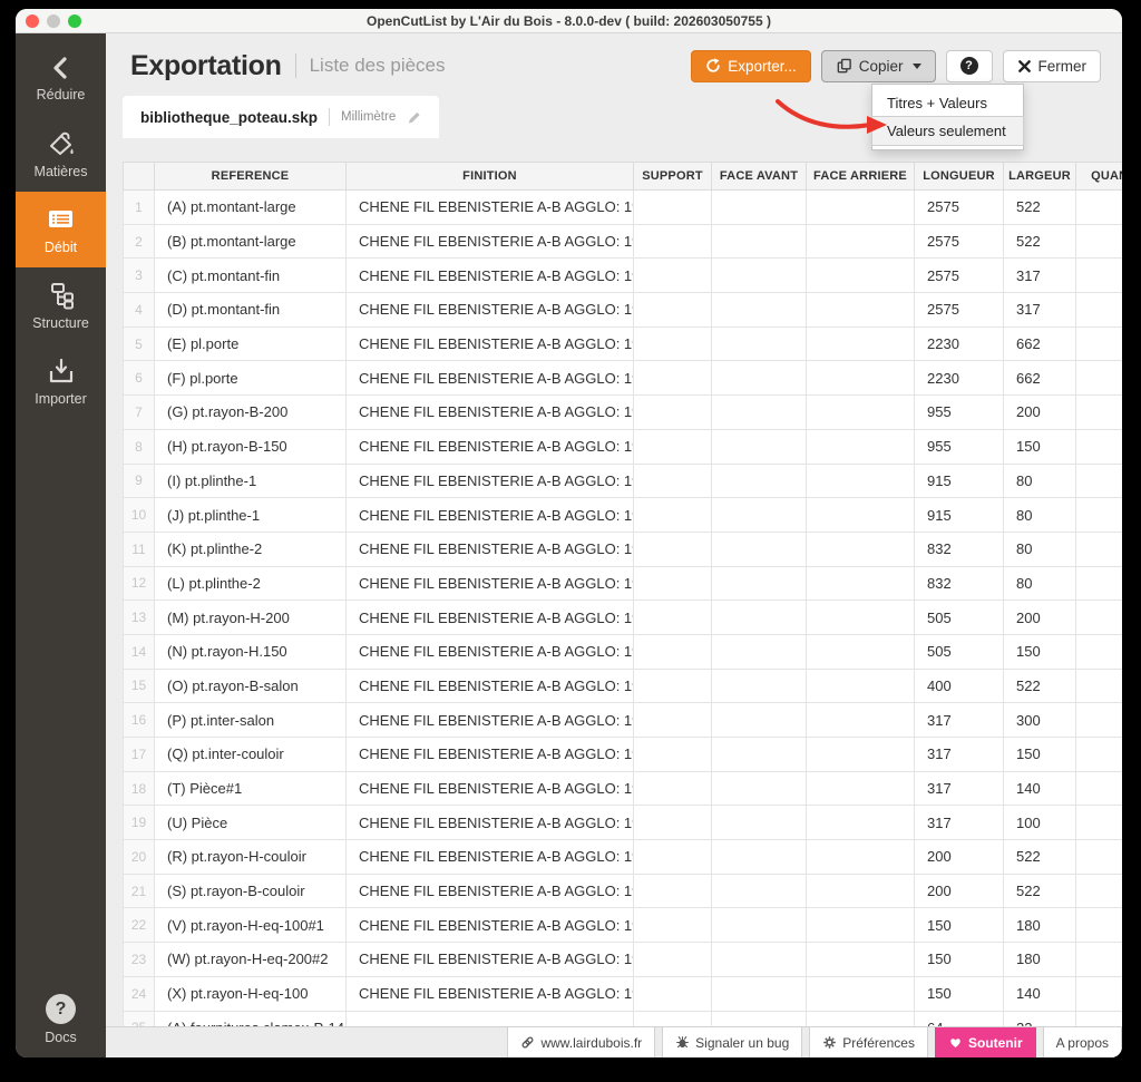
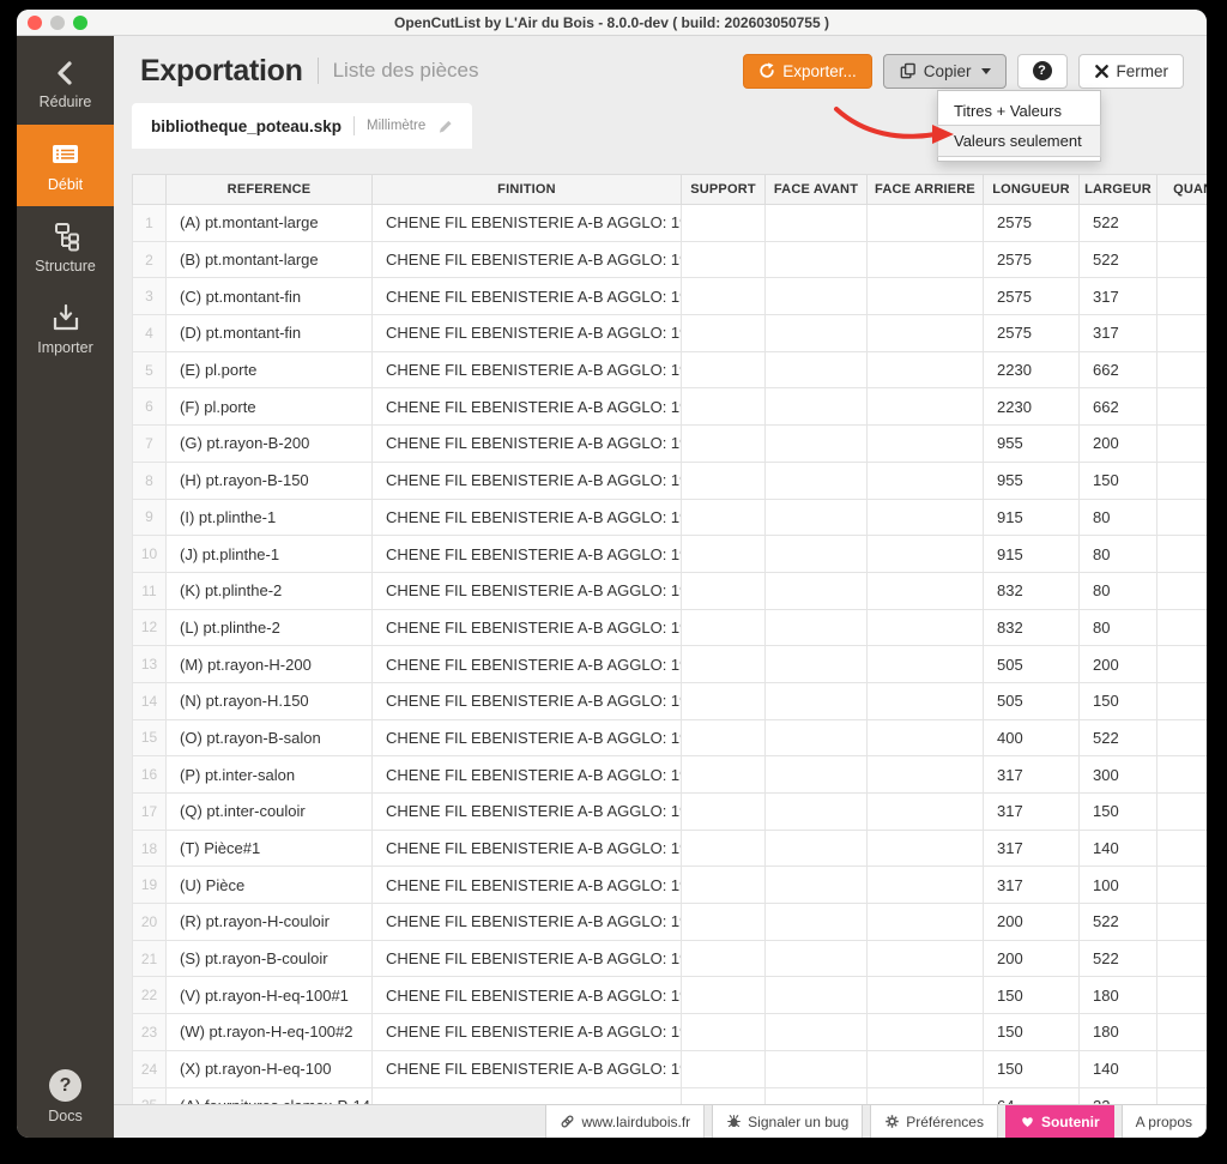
  OpenCutList by L'Air du Bois - 8.0.0-dev ( build: 202603050755 )
  Réduire
- Matières
  Débit
  Structure
  Importer
  ?
  Docs
  Exportation
  Liste des pièces
  Exporter...
  Copier
  ?
  Fermer
  Titres + Valeurs
  Valeurs seulement
  bibliotheque_poteau.skp
  Millimètre
  	REFERENCE	FINITION	SUPPORT	FACE AVANT	FACE ARRIERE	LONGUEUR	LARGEUR	QUA
  1	(A) pt.montant-large	CHENE FIL EBENISTERIE A-B AGGLO: 1				2575	522
  2	(B) pt.montant-large	CHENE FIL EBENISTERIE A-B AGGLO: 1				2575	522
  3	(C) pt.montant-fin	CHENE FIL EBENISTERIE A-B AGGLO: 1				2575	317
  4	(D) pt.montant-fin	CHENE FIL EBENISTERIE A-B AGGLO: 1				2575	317
  5	(E) pl.porte	CHENE FIL EBENISTERIE A-B AGGLO: 1				2230	662
  6	(F) pl.porte	CHENE FIL EBENISTERIE A-B AGGLO: 1				2230	662
  7	(G) pt.rayon-B-200	CHENE FIL EBENISTERIE A-B AGGLO: 1				955	200
  8	(H) pt.rayon-B-150	CHENE FIL EBENISTERIE A-B AGGLO: 1				955	150
  9	(I) pt.plinthe-1	CHENE FIL EBENISTERIE A-B AGGLO: 1				915	80
  10	(J) pt.plinthe-1	CHENE FIL EBENISTERIE A-B AGGLO: 1				915	80
  11	(K) pt.plinthe-2	CHENE FIL EBENISTERIE A-B AGGLO: 1				832	80
  12	(L) pt.plinthe-2	CHENE FIL EBENISTERIE A-B AGGLO: 1				832	80
  13	(M) pt.rayon-H-200	CHENE FIL EBENISTERIE A-B AGGLO: 1				505	200
  14	(N) pt.rayon-H.150	CHENE FIL EBENISTERIE A-B AGGLO: 1				505	150
  15	(O) pt.rayon-B-salon	CHENE FIL EBENISTERIE A-B AGGLO: 1				400	522
  16	(P) pt.inter-salon	CHENE FIL EBENISTERIE A-B AGGLO: 1				317	300
  17	(Q) pt.inter-couloir	CHENE FIL EBENISTERIE A-B AGGLO: 1				317	150
  18	(T) Pièce#1	CHENE FIL EBENISTERIE A-B AGGLO: 1				317	140
  19	(U) Pièce	CHENE FIL EBENISTERIE A-B AGGLO: 1				317	100
  20	(R) pt.rayon-H-couloir	CHENE FIL EBENISTERIE A-B AGGLO: 1				200	522
  21	(S) pt.rayon-B-couloir	CHENE FIL EBENISTERIE A-B AGGLO: 1				200	522
  22	(V) pt.rayon-H-eq-100#1	CHENE FIL EBENISTERIE A-B AGGLO: 1				150	180
- 23	(W) pt.rayon-H-eq-200#2	CHENE FIL EBENISTERIE A-B AGGLO: 1				150	180
+ 23	(W) pt.rayon-H-eq-100#2	CHENE FIL EBENISTERIE A-B AGGLO: 1				150	180
  24	(X) pt.rayon-H-eq-100	CHENE FIL EBENISTERIE A-B AGGLO: 1				150	140
  www.lairdubois.fr
  Signaler un bug
  Préférences
  Soutenir
  A propos
